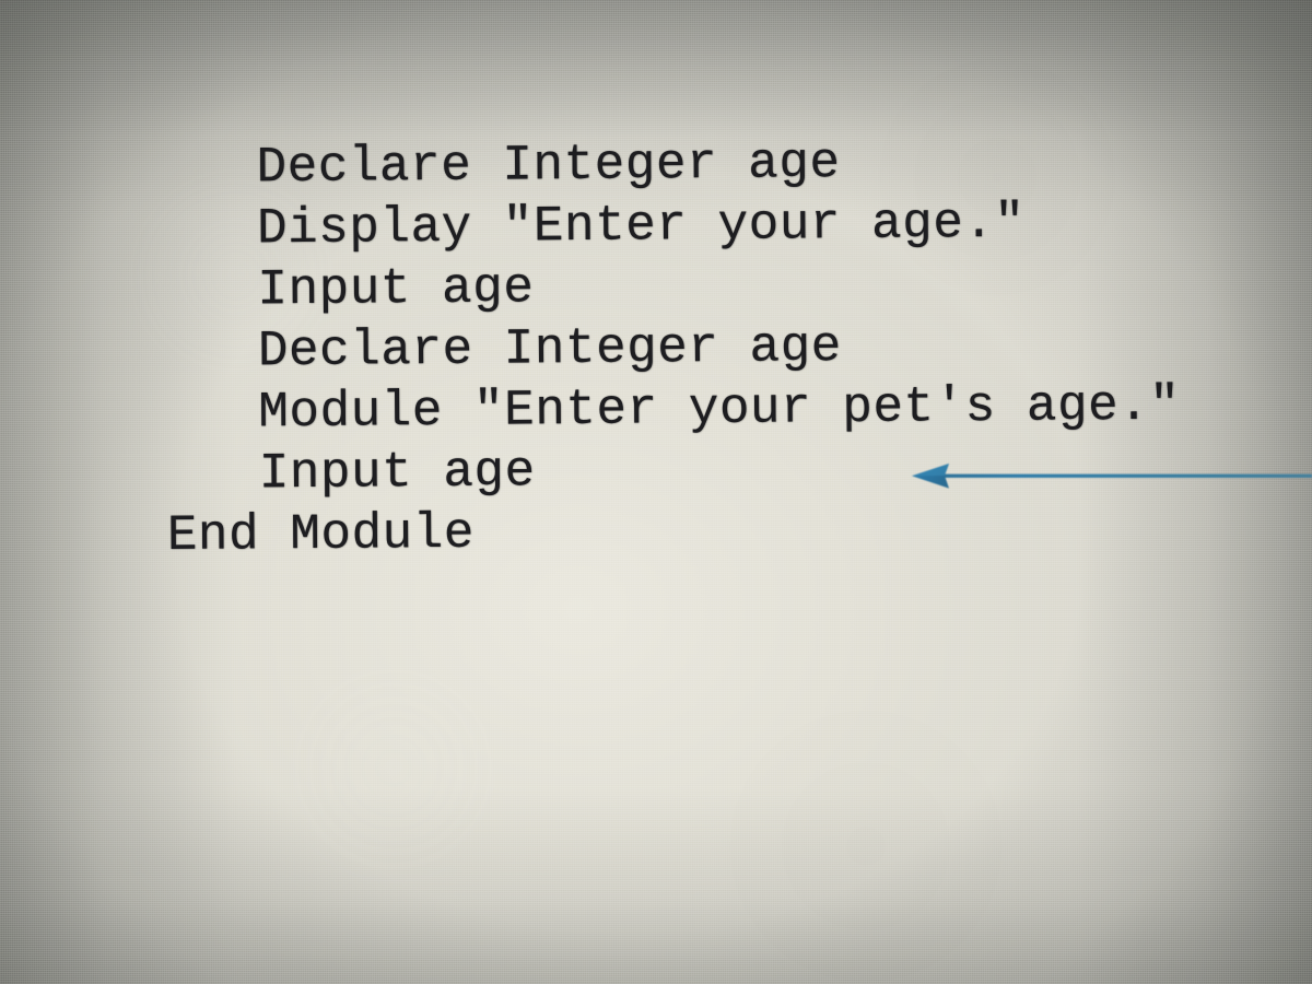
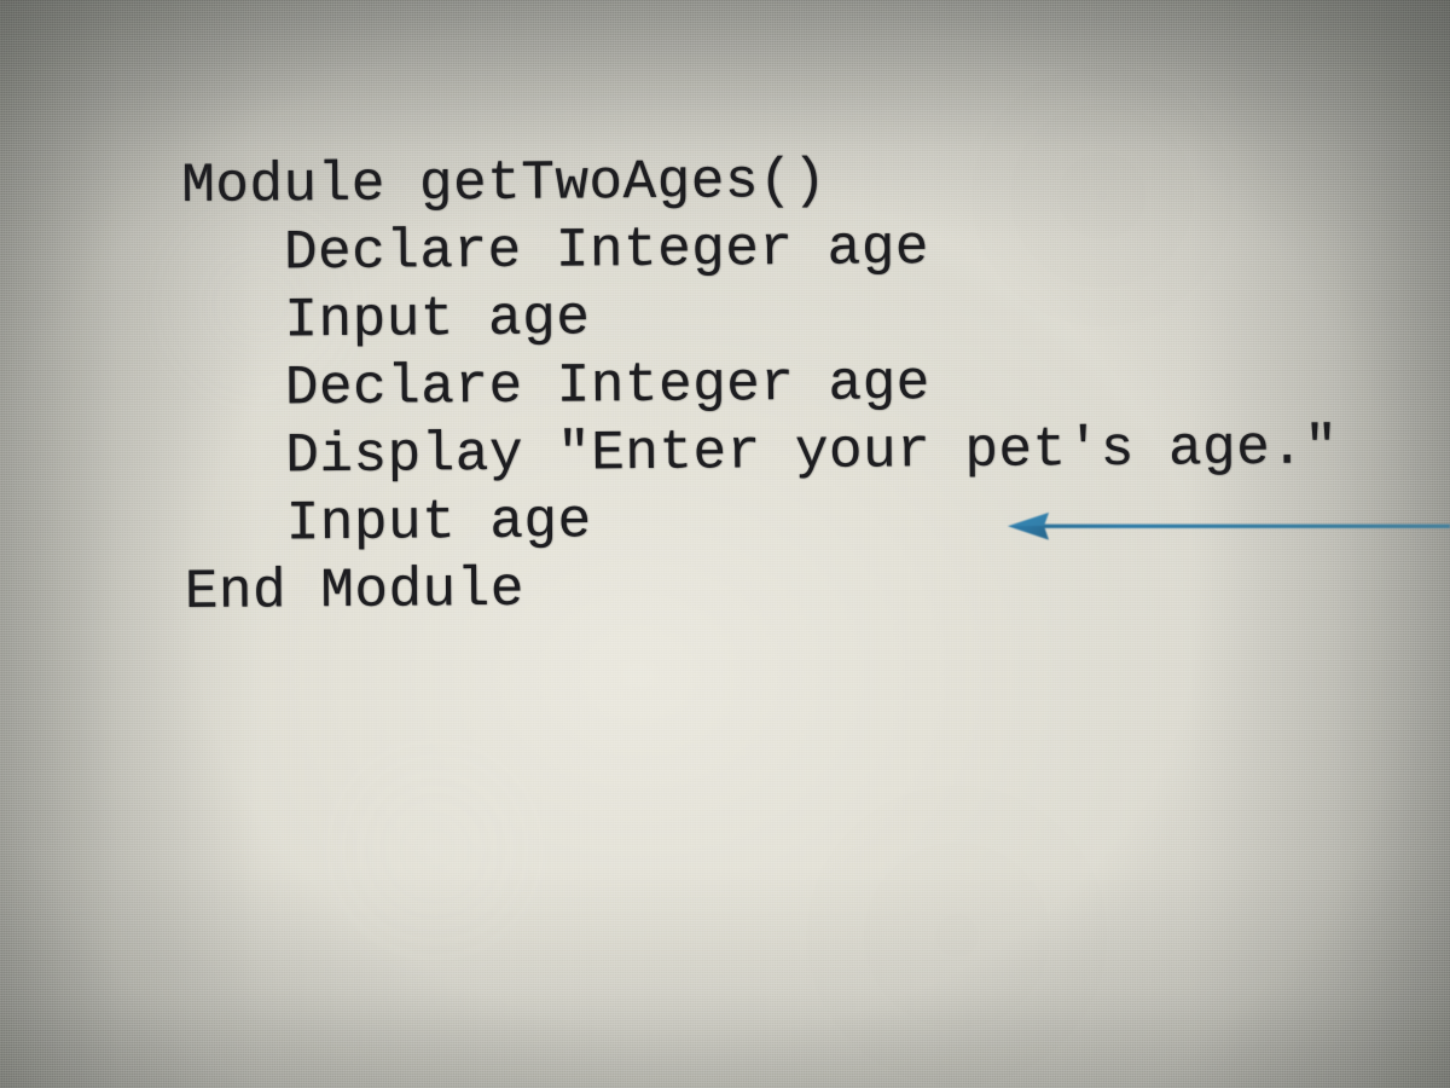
+ Module getTwoAges()
  Declare Integer age
- Display "Enter your age."
  Input age
  Declare Integer age
- Module "Enter your pet's age."
+ Display "Enter your pet's age."
  Input age
  End Module
